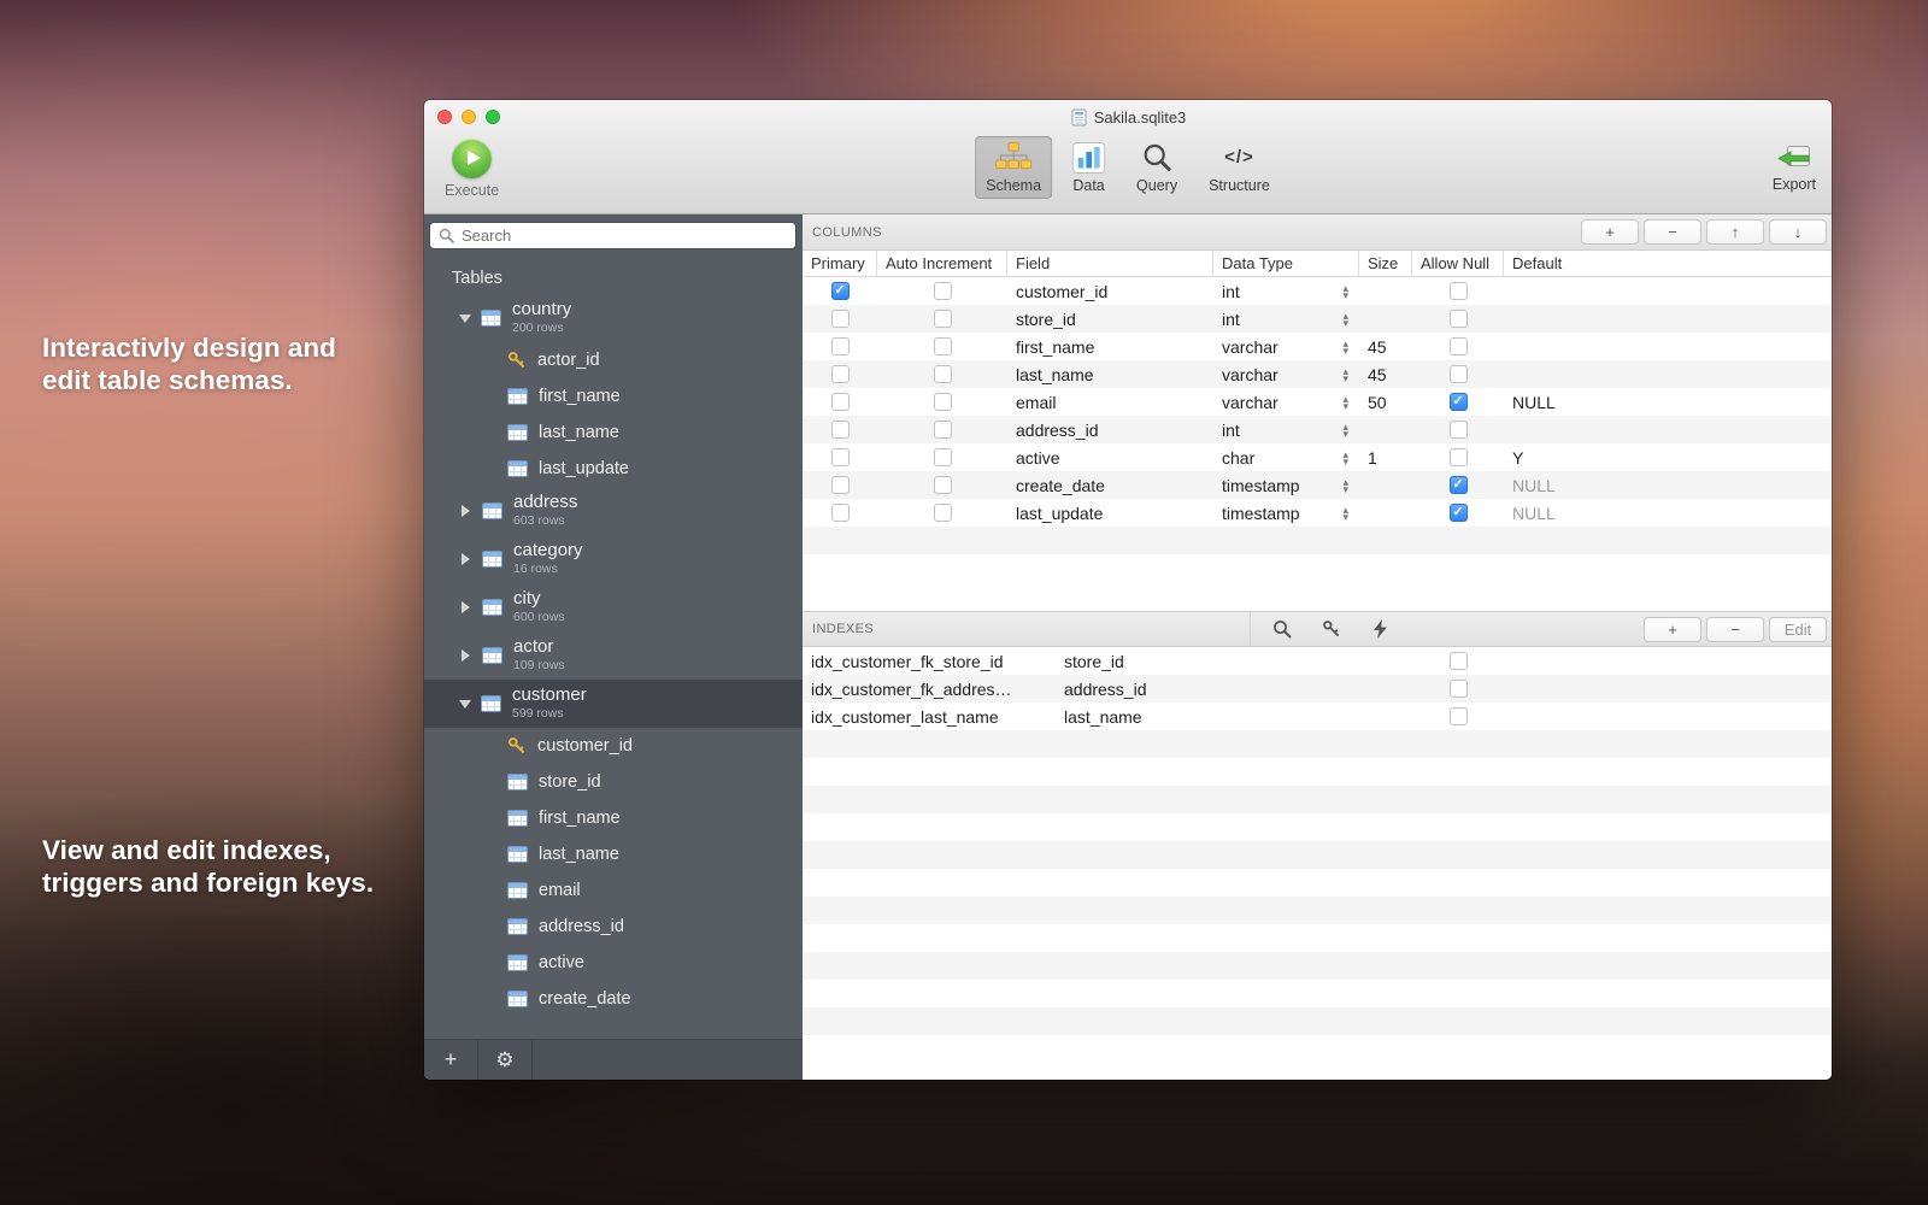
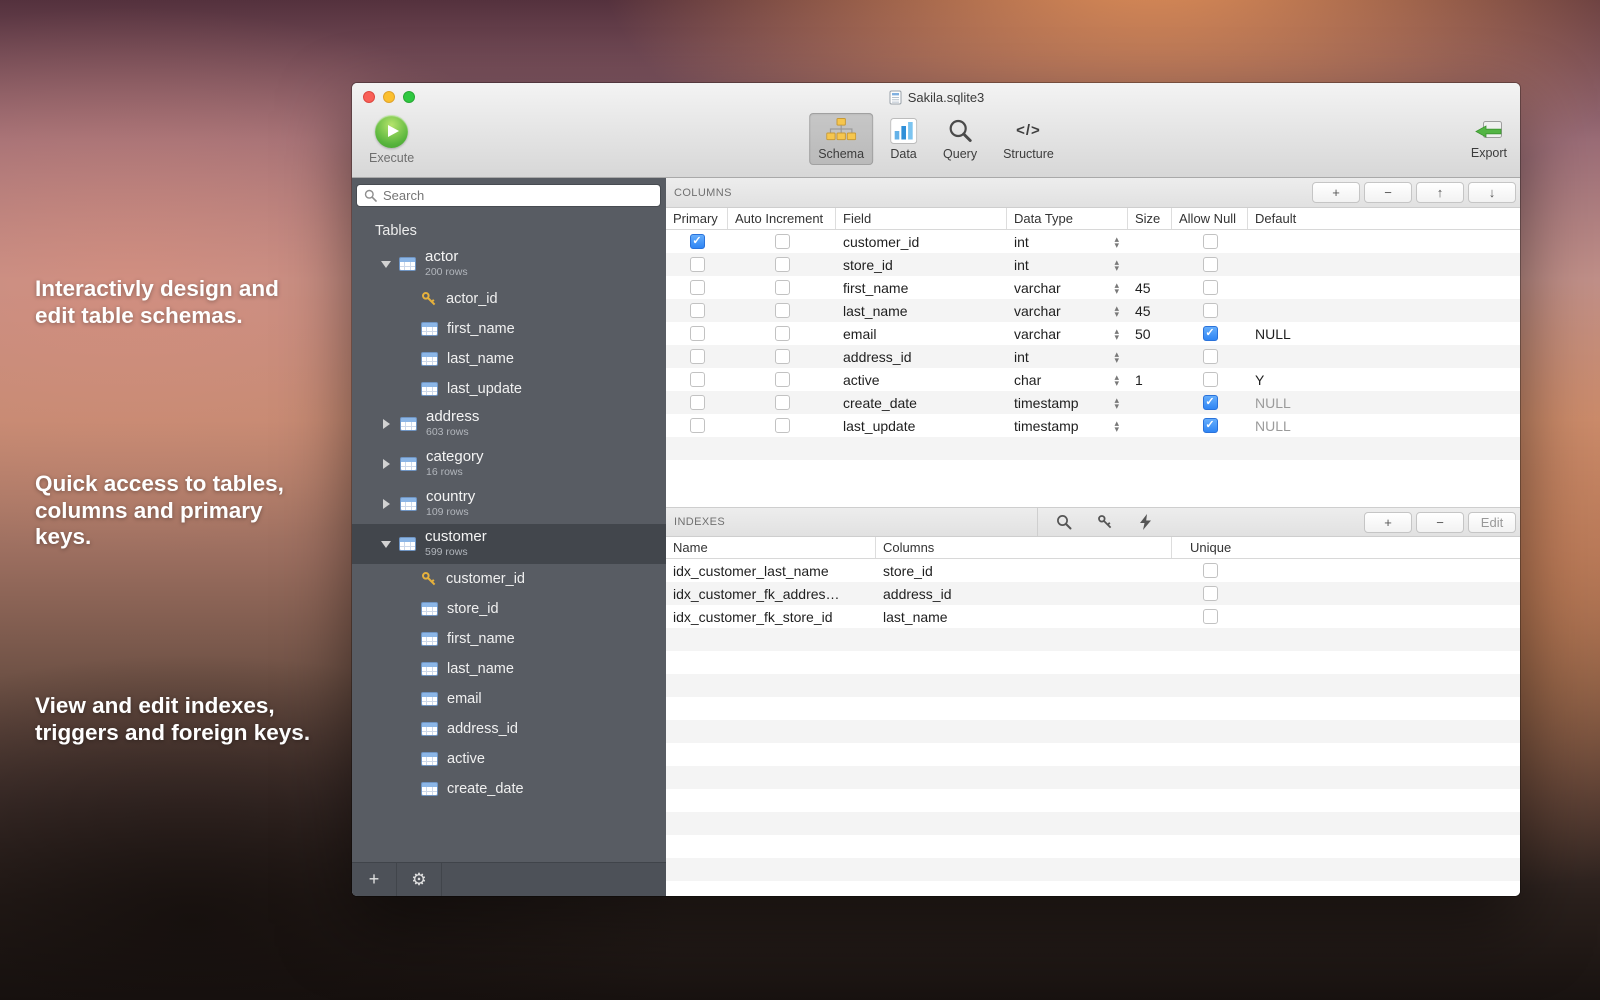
  Interactivly design and
  edit table schemas.
+ Quick access to tables,
+ columns and primary
+ keys.
  View and edit indexes,
  triggers and foreign keys.
  Sakila.sqlite3
  Execute
  Schema
  Data
  Query
  </>
  Structure
  Export
  Search
  Tables
- country
+ actor
  200 rows
  actor_id
  first_name
  last_name
  last_update
  address
  603 rows
  category
  16 rows
- city
- 600 rows
- actor
+ country
  109 rows
  customer
  599 rows
  customer_id
  store_id
  first_name
  last_name
  email
  address_id
  active
  create_date
  +
  ⚙
  COLUMNS
  +
  −
  ↑
  ↓
  Primary
  Auto Increment
  Field
  Data Type
  Size
  Allow Null
  Default
  customer_id
  int
  store_id
  int
  first_name
  varchar
  45
  last_name
  varchar
  45
  email
  varchar
  50
  NULL
  address_id
  int
  active
  char
  1
  Y
  create_date
  timestamp
  NULL
  last_update
  timestamp
  NULL
  INDEXES
  +
  −
  Edit
+ Name
+ Columns
+ Unique
- idx_customer_fk_store_id
+ idx_customer_last_name
  store_id
  idx_customer_fk_addres…
  address_id
- idx_customer_last_name
+ idx_customer_fk_store_id
  last_name
